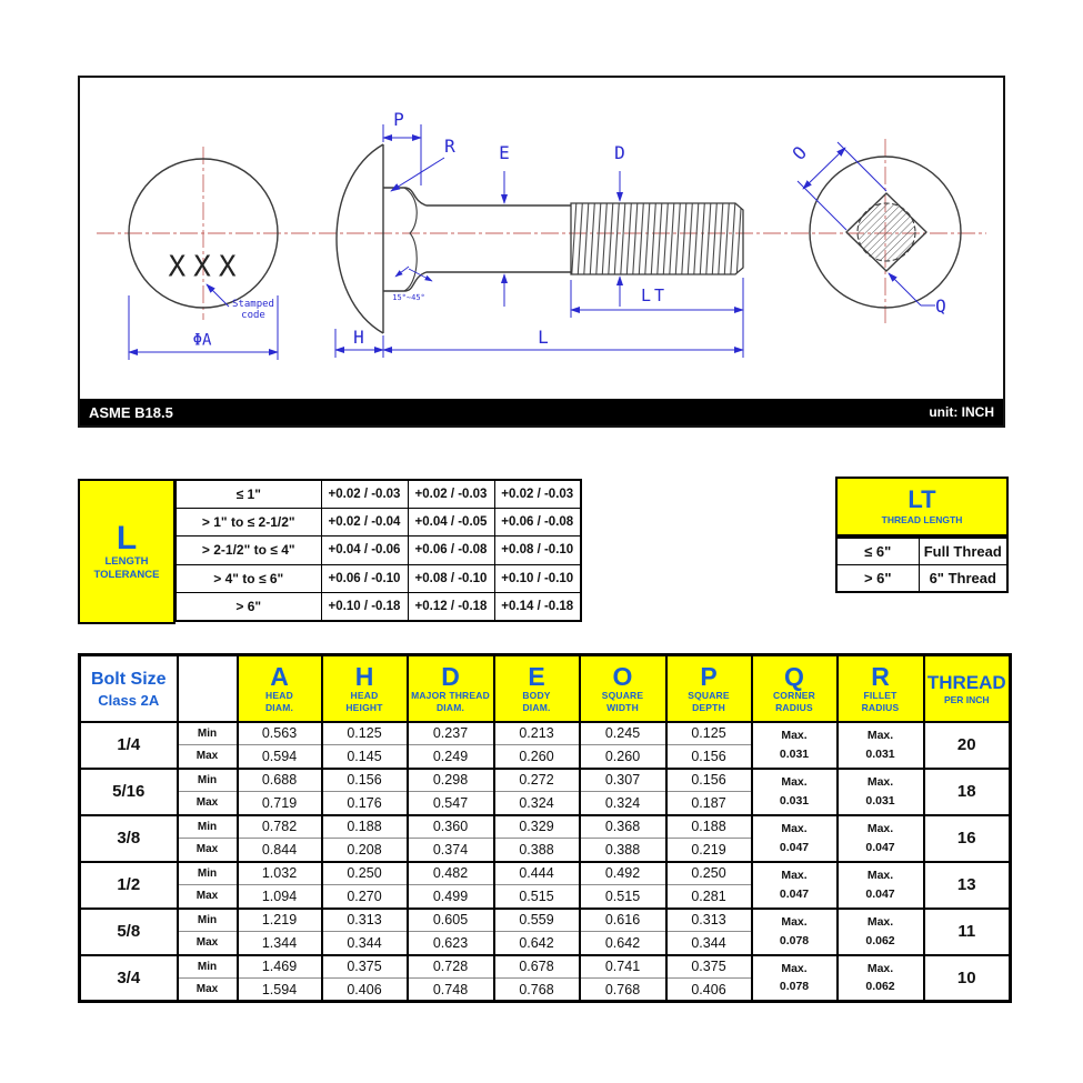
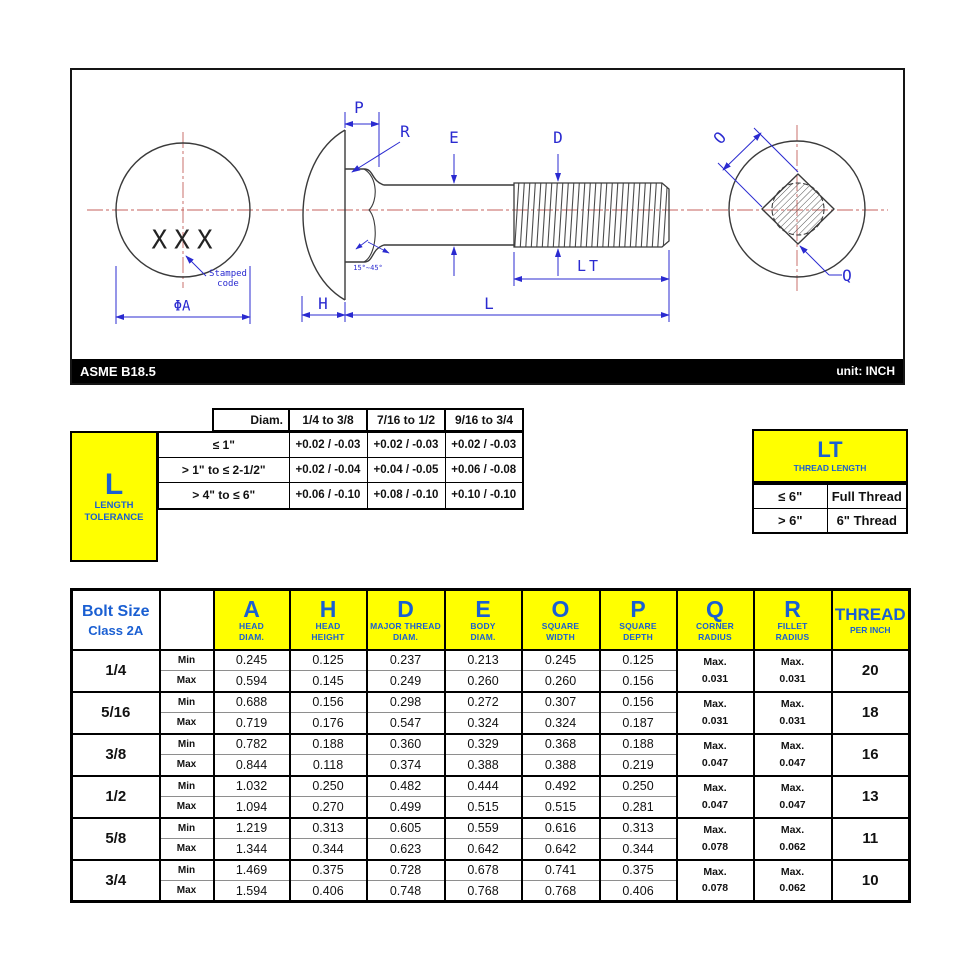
  P
  R
  E
  D
  LT
  L
  H
  ΦA
  XXX
  Stamped
  code
  15°~45°
  Q
  ASME B18.5
  unit: INCH
  L
  LENGTH
  TOLERANCE
+ Diam.	1/4 to 3/8	7/16 to 1/2	9/16 to 3/4
  ≤ 1"	+0.02 / -0.03	+0.02 / -0.03	+0.02 / -0.03
  > 1" to ≤ 2-1/2"	+0.02 / -0.04	+0.04 / -0.05	+0.06 / -0.08
- > 2-1/2" to ≤ 4"	+0.04 / -0.06	+0.06 / -0.08	+0.08 / -0.10
  > 4" to ≤ 6"	+0.06 / -0.10	+0.08 / -0.10	+0.10 / -0.10
- > 6"	+0.10 / -0.18	+0.12 / -0.18	+0.14 / -0.18
  LT
  THREAD LENGTH
  ≤ 6"	Full Thread
  > 6"	6" Thread
  Bolt Size Class 2A		AHEADDIAM.	HHEADHEIGHT	DMAJOR THREADDIAM.	EBODYDIAM.	OSQUAREWIDTH	PSQUAREDEPTH	QCORNERRADIUS	RFILLETRADIUS	THREADPER INCH
- 1/4	Min	0.563	0.125	0.237	0.213	0.245	0.125	Max.0.031	Max.0.031	20
+ 1/4	Min	0.245	0.125	0.237	0.213	0.245	0.125	Max.0.031	Max.0.031	20
  Max	0.594	0.145	0.249	0.260	0.260	0.156
  5/16	Min	0.688	0.156	0.298	0.272	0.307	0.156	Max.0.031	Max.0.031	18
  Max	0.719	0.176	0.547	0.324	0.324	0.187
  3/8	Min	0.782	0.188	0.360	0.329	0.368	0.188	Max.0.047	Max.0.047	16
- Max	0.844	0.208	0.374	0.388	0.388	0.219
+ Max	0.844	0.118	0.374	0.388	0.388	0.219
  1/2	Min	1.032	0.250	0.482	0.444	0.492	0.250	Max.0.047	Max.0.047	13
  Max	1.094	0.270	0.499	0.515	0.515	0.281
  5/8	Min	1.219	0.313	0.605	0.559	0.616	0.313	Max.0.078	Max.0.062	11
  Max	1.344	0.344	0.623	0.642	0.642	0.344
  3/4	Min	1.469	0.375	0.728	0.678	0.741	0.375	Max.0.078	Max.0.062	10
  Max	1.594	0.406	0.748	0.768	0.768	0.406
